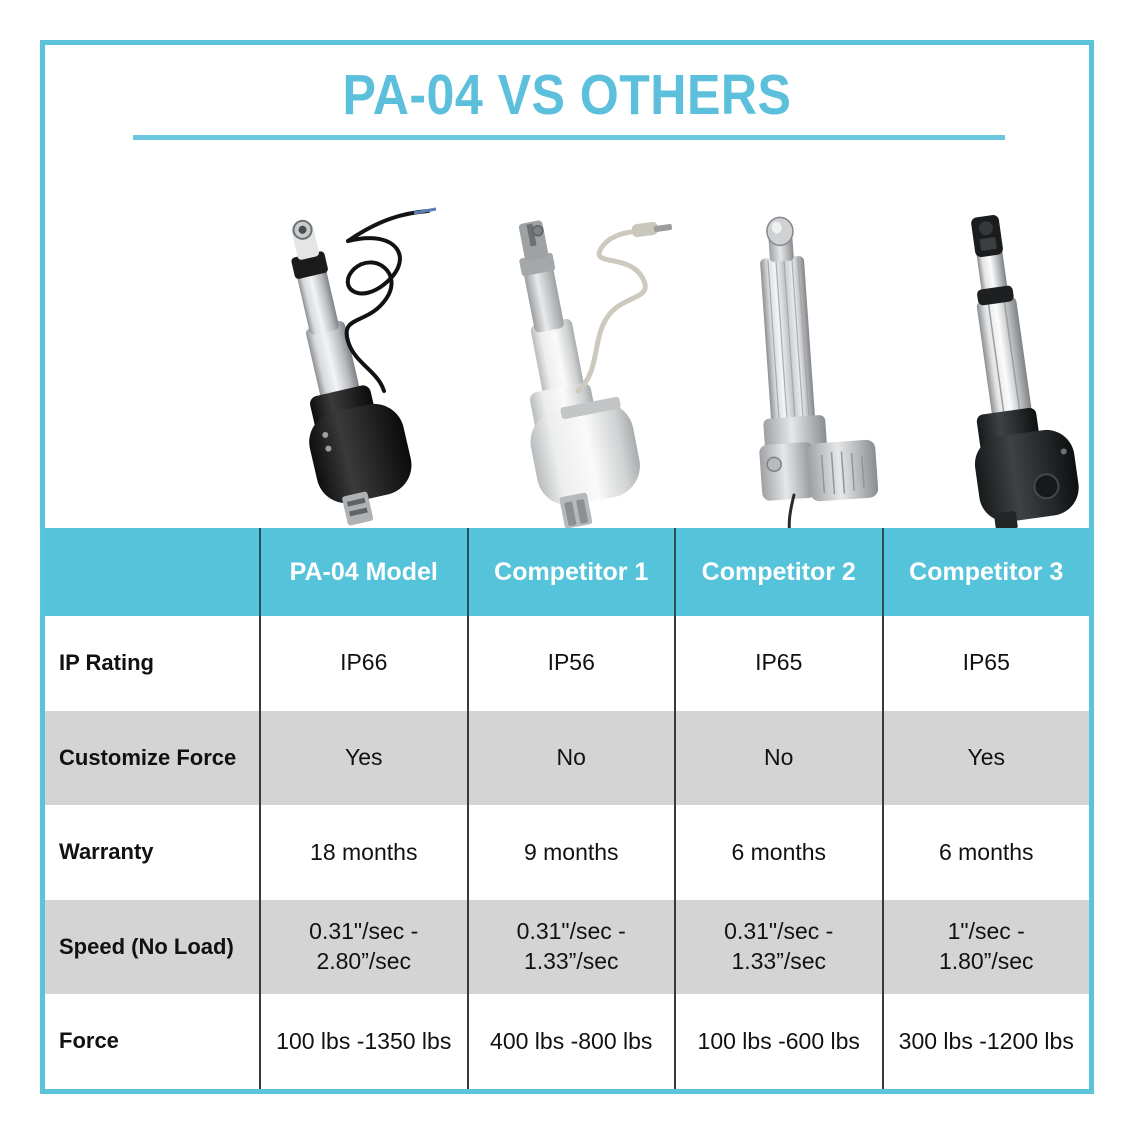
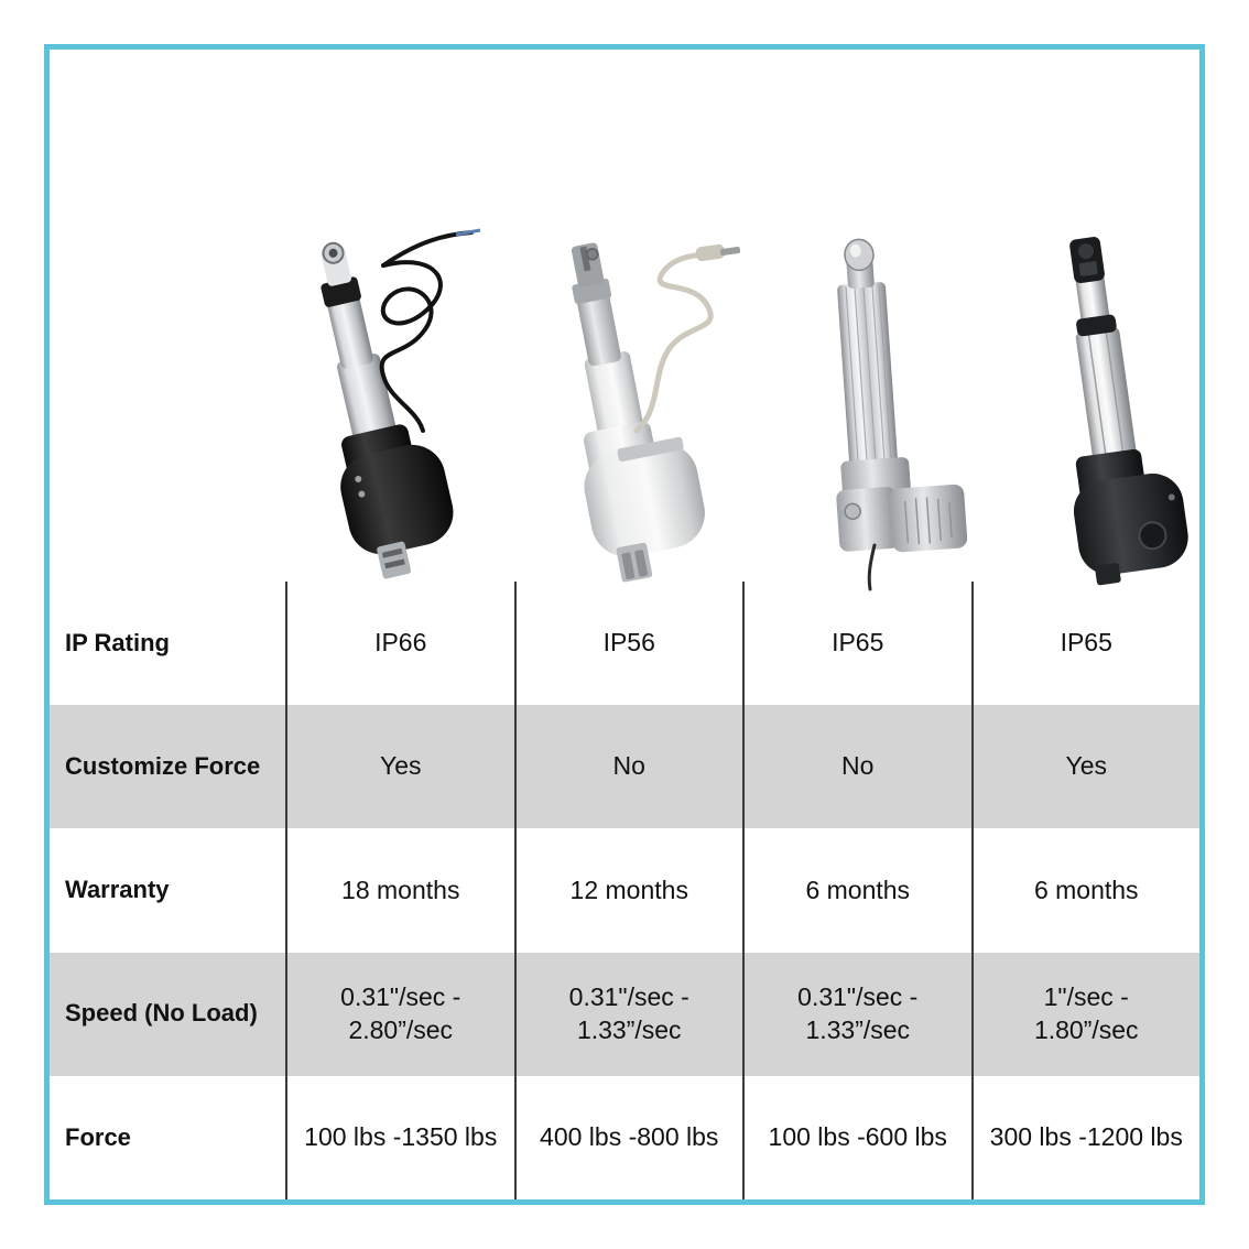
- PA-04 VS OTHERS
- PA-04 Model
- Competitor 1
- Competitor 2
- Competitor 3
  IP Rating
  IP66
  IP56
  IP65
  IP65
  Customize Force
  Yes
  No
  No
  Yes
  Warranty
  18 months
- 9 months
+ 12 months
  6 months
  6 months
  Speed (No Load)
  0.31"/sec -
  2.80”/sec
  0.31"/sec -
  1.33”/sec
  0.31"/sec -
  1.33”/sec
  1"/sec -
  1.80”/sec
  Force
  100 lbs -1350 lbs
  400 lbs -800 lbs
  100 lbs -600 lbs
  300 lbs -1200 lbs
